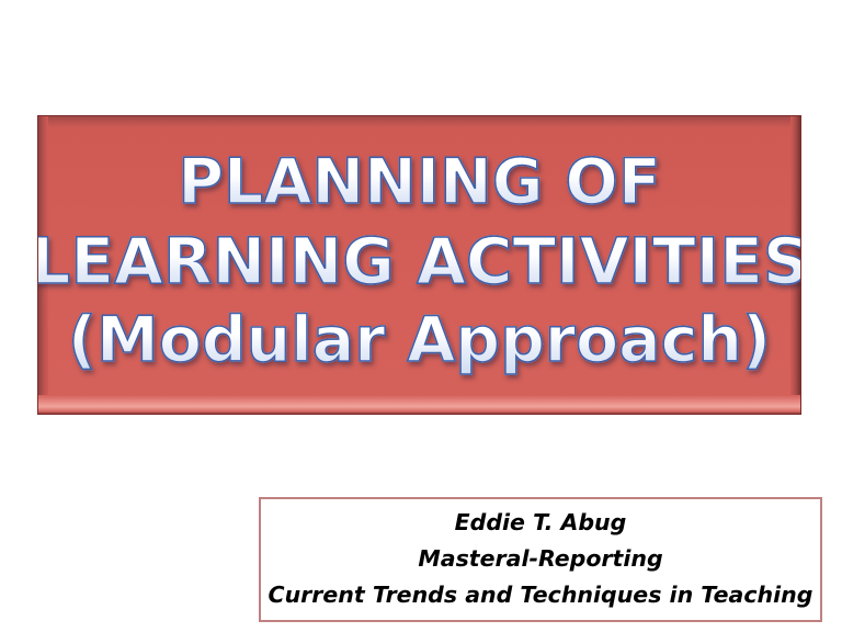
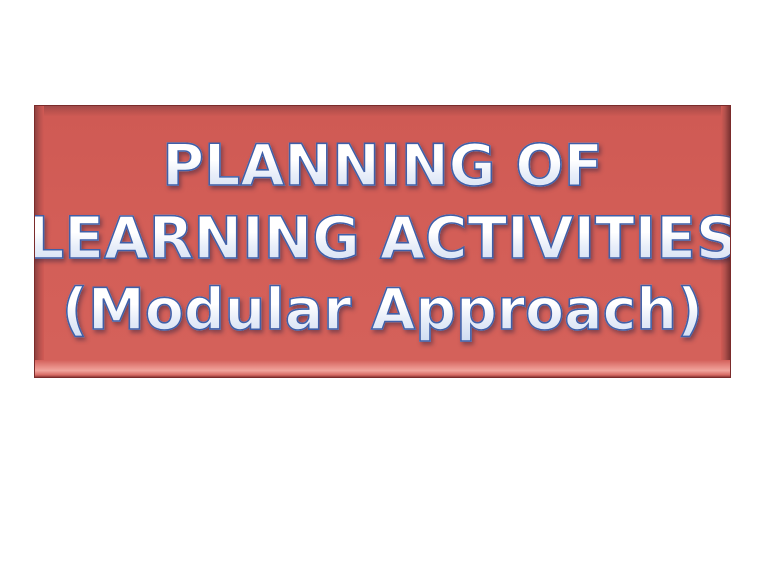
  PLANNING OF
  LEARNING ACTIVITIES
  (Modular Approach)
- Eddie T. Abug
- Masteral-Reporting
- Current Trends and Techniques in Teaching
